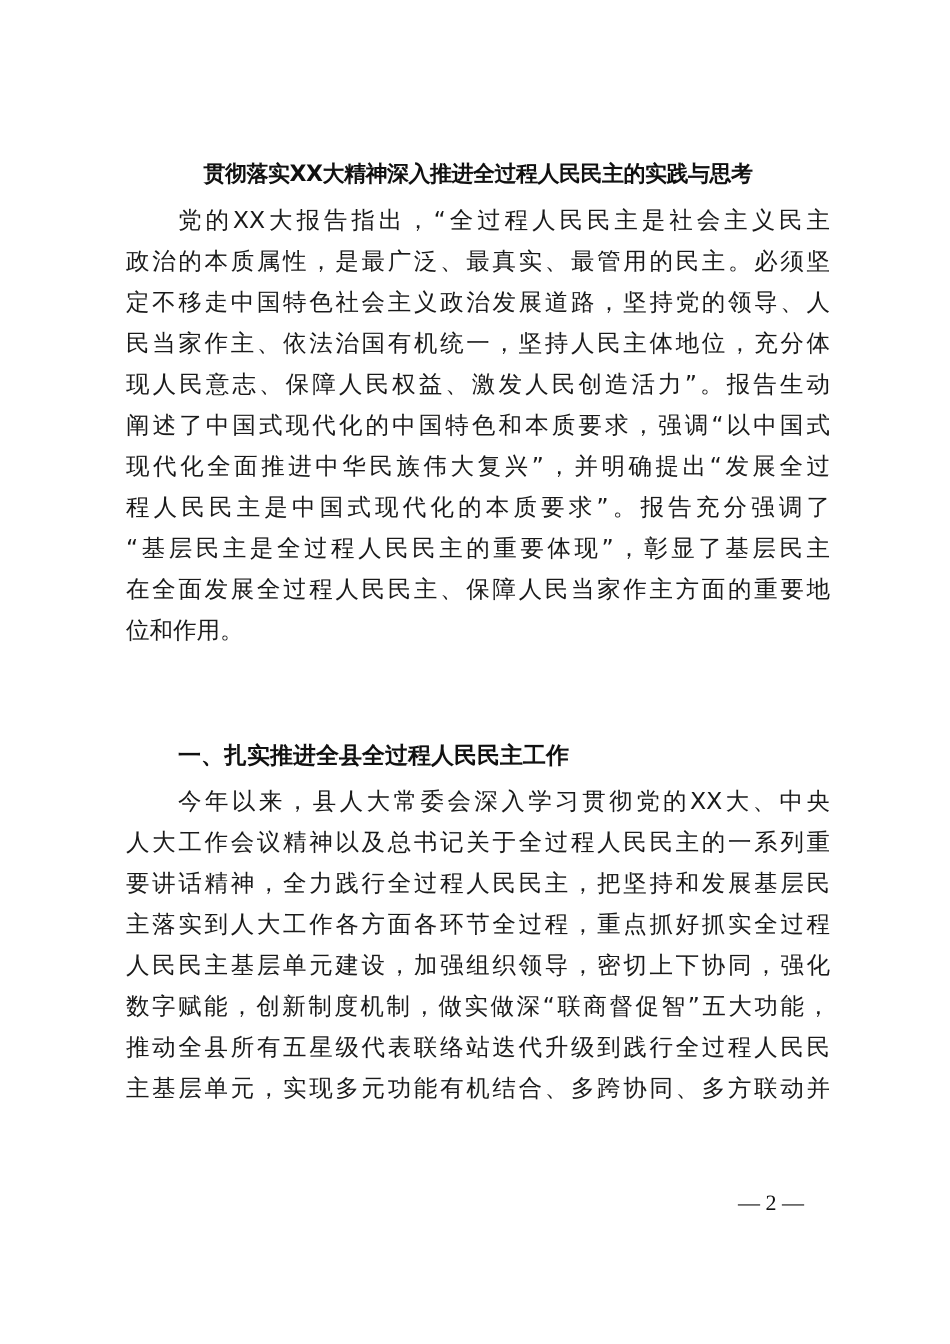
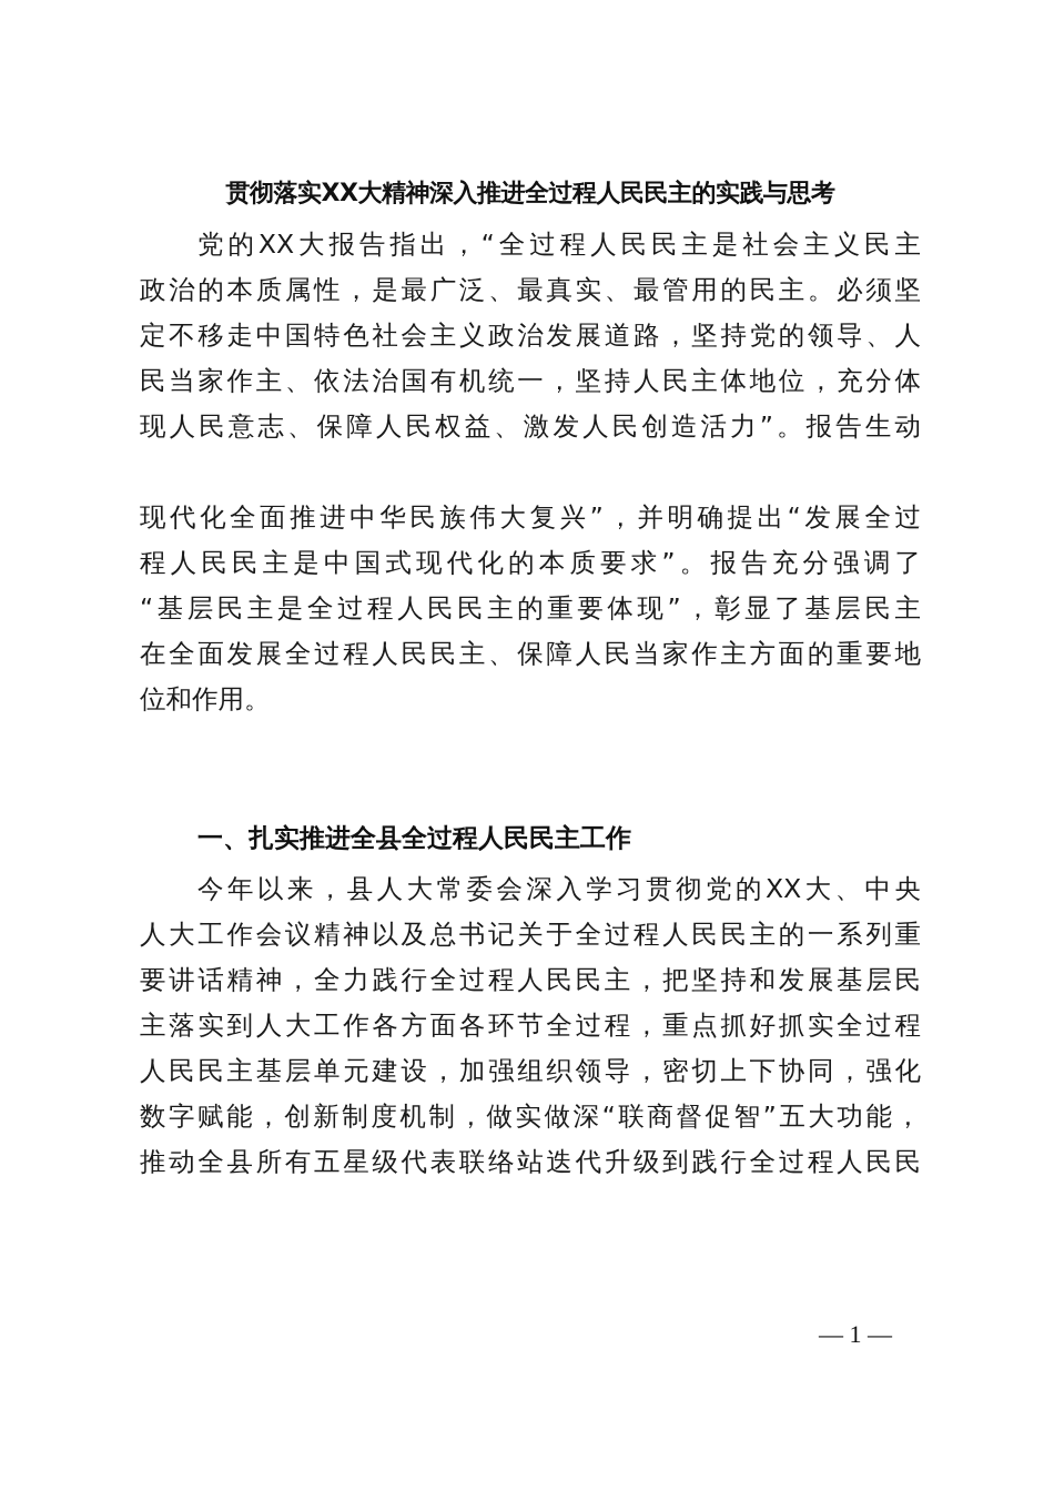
  贯彻落实XX大精神深入推进全过程人民民主的实践与思考
  党的XX大报告指出，“全过程人民民主是社会主义民主
  政治的本质属性，是最广泛、最真实、最管用的民主。必须坚
  定不移走中国特色社会主义政治发展道路，坚持党的领导、人
  民当家作主、依法治国有机统一，坚持人民主体地位，充分体
  现人民意志、保障人民权益、激发人民创造活力”。报告生动
- 阐述了中国式现代化的中国特色和本质要求，强调“以中国式
  现代化全面推进中华民族伟大复兴”，并明确提出“发展全过
  程人民民主是中国式现代化的本质要求”。报告充分强调了
  “基层民主是全过程人民民主的重要体现”，彰显了基层民主
  在全面发展全过程人民民主、保障人民当家作主方面的重要地
  位和作用。
  一、扎实推进全县全过程人民民主工作
  今年以来，县人大常委会深入学习贯彻党的XX大、中央
  人大工作会议精神以及总书记关于全过程人民民主的一系列重
  要讲话精神，全力践行全过程人民民主，把坚持和发展基层民
  主落实到人大工作各方面各环节全过程，重点抓好抓实全过程
  人民民主基层单元建设，加强组织领导，密切上下协同，强化
  数字赋能，创新制度机制，做实做深“联商督促智”五大功能，
  推动全县所有五星级代表联络站迭代升级到践行全过程人民民
- 主基层单元，实现多元功能有机结合、多跨协同、多方联动并
- — 2 —
+ — 1 —
